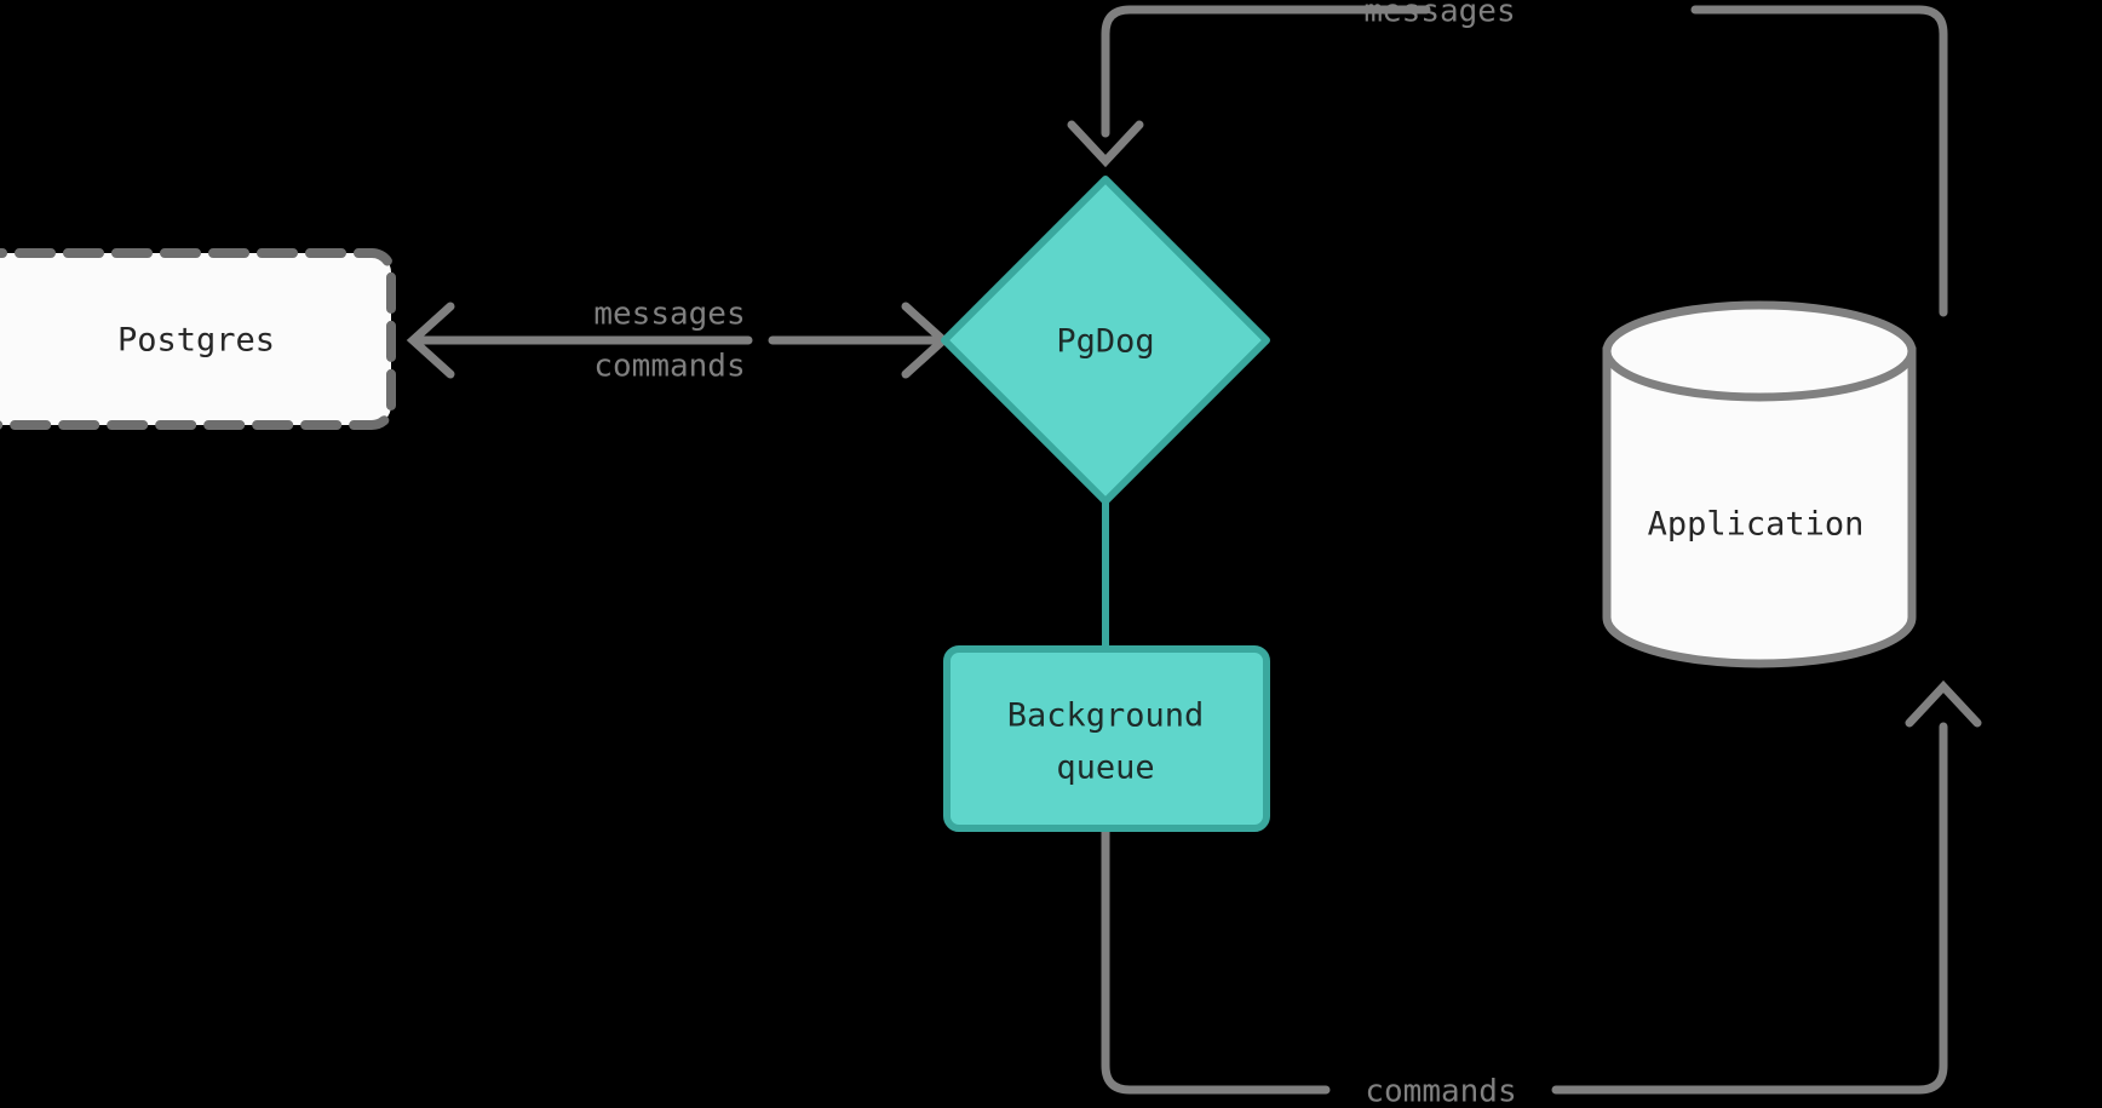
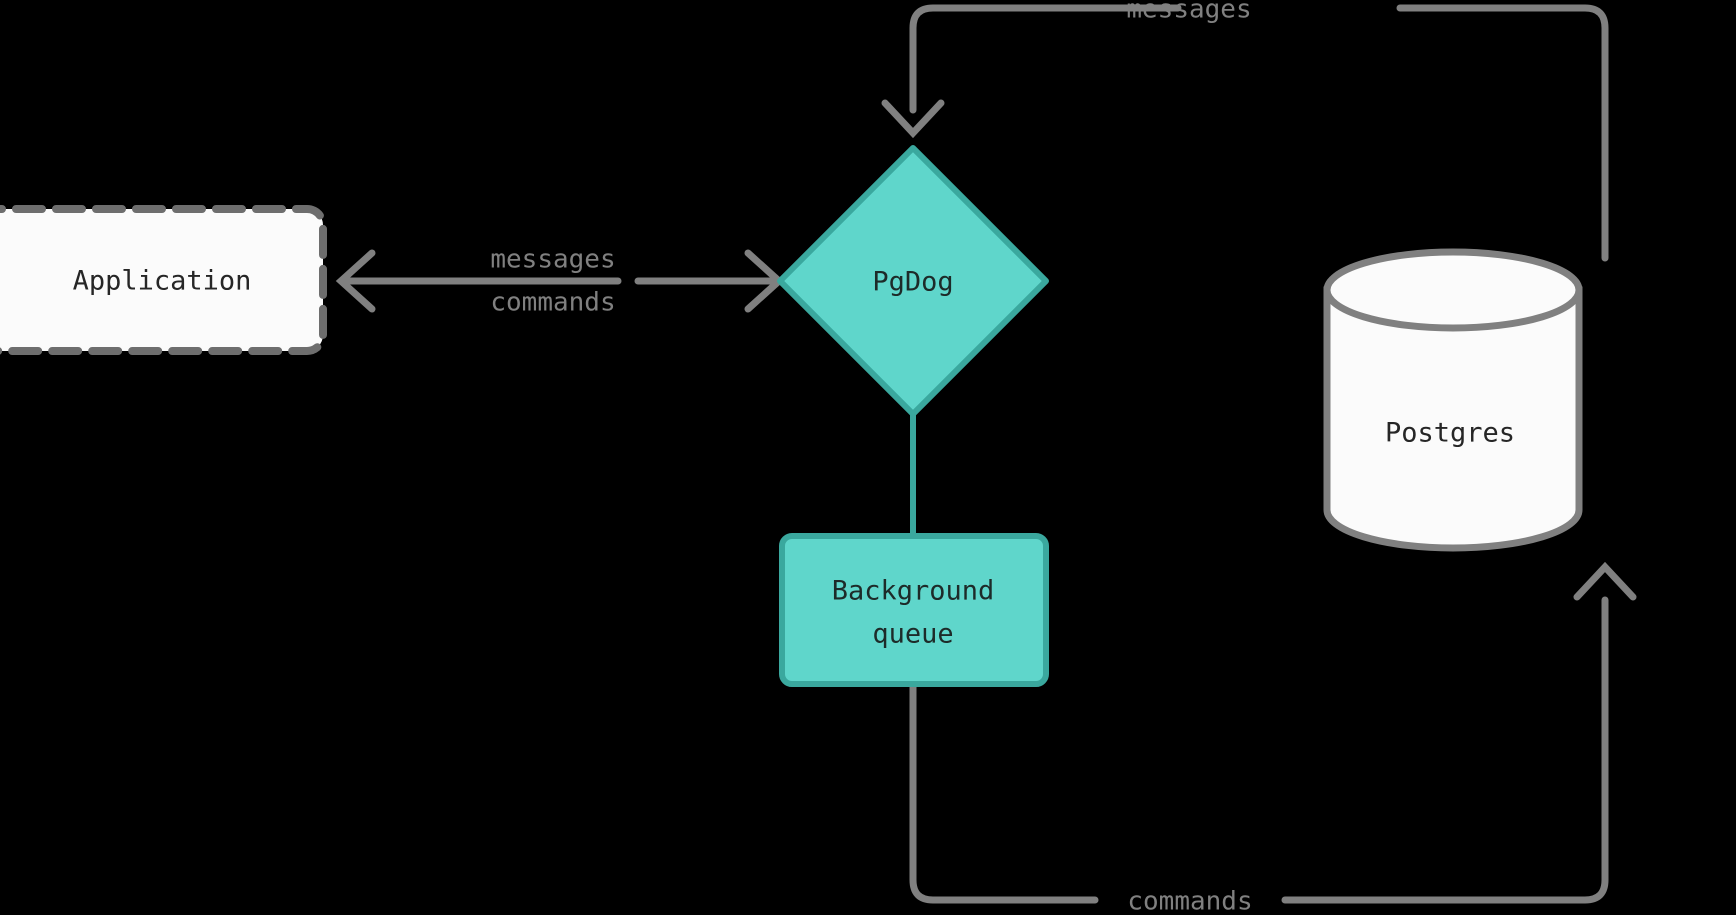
  messages
  messages
  commands
  commands
- Postgres
+ Application
  PgDog
  Background
  queue
- Application
+ Postgres
